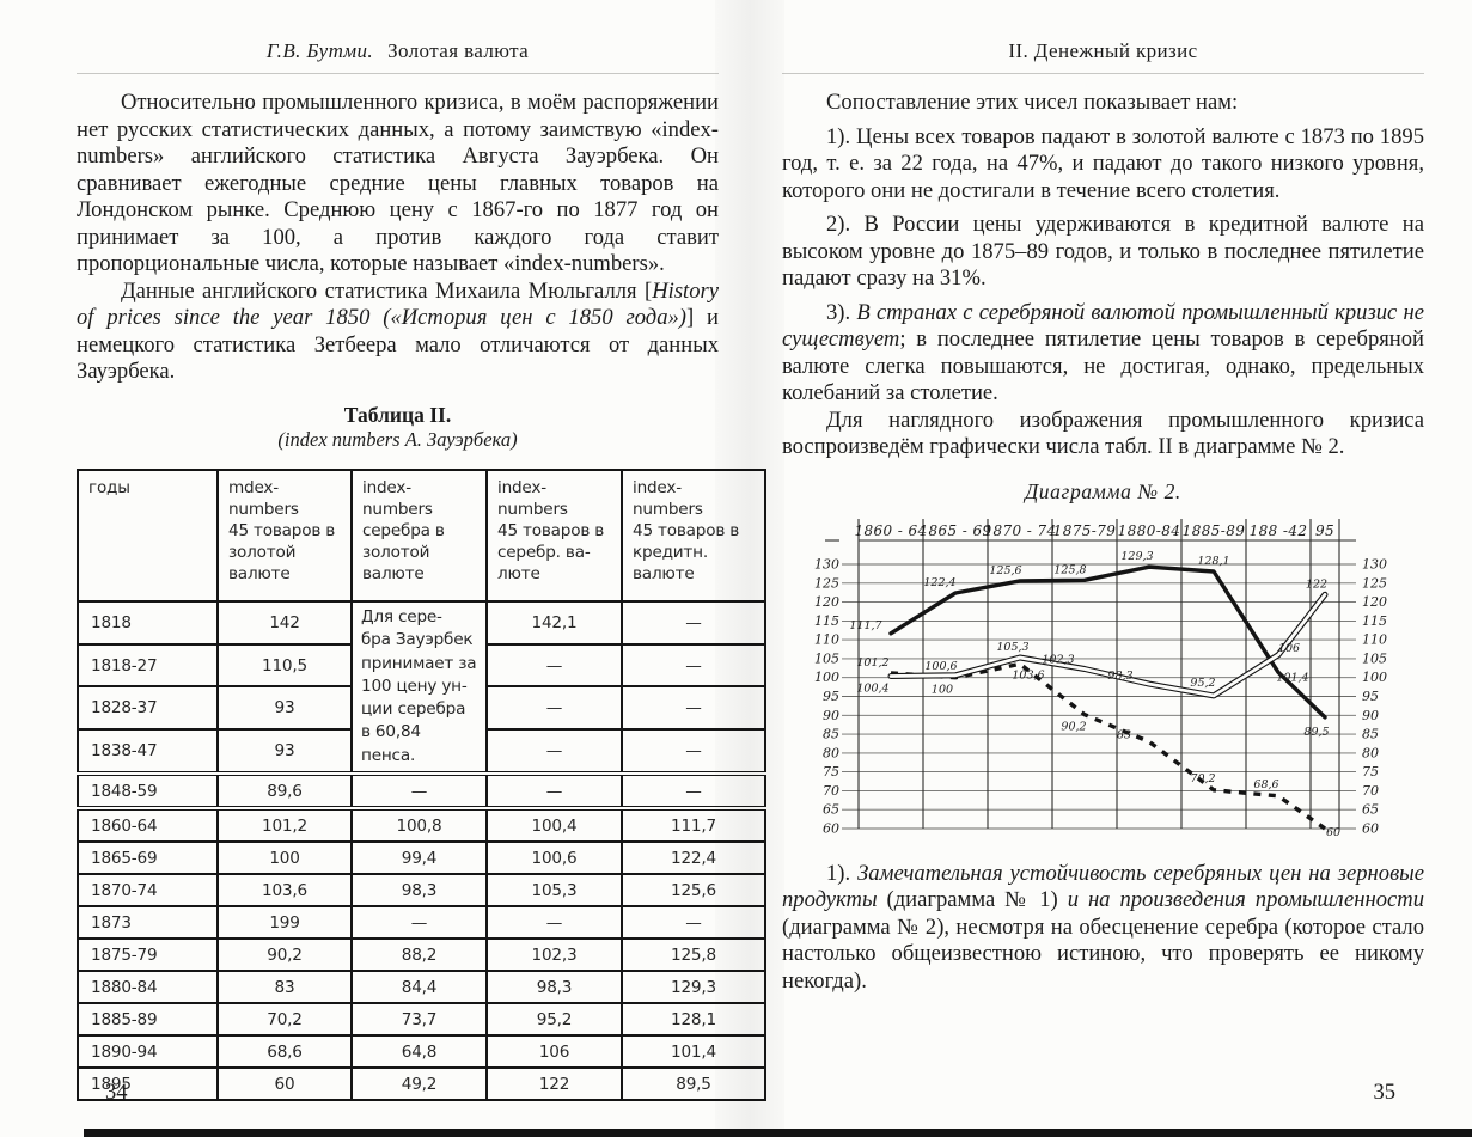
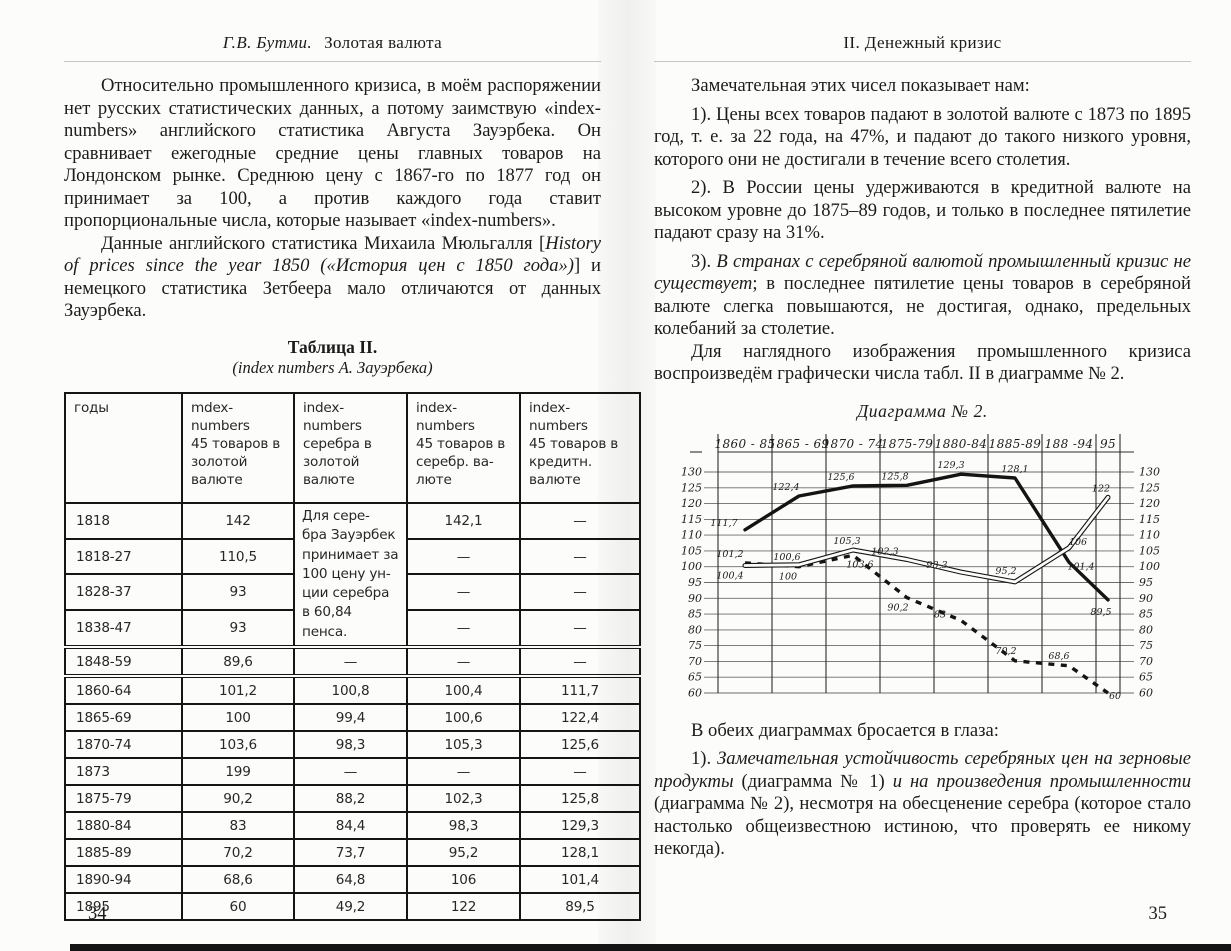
  Г.В. Бутми. Золотая валюта
  Относительно промышленного кризиса, в моём распоряжении нет русских статистических данных, а потому заимствую «indexnumbers» английского статистика Августа Зауэрбека. Он сравнивает ежегодные средние цены главных товаров на Лондонском рынке. Среднюю цену с 1867-го по 1877 год он принимает за 100, а против каждого года ставит пропорциональные числа, которые называет «index-numbers».
  Данные английского статистика Михаила Мюльгалля [History of prices since the year 1850 («История цен с 1850 года»)] и немецкого статистика Зетбеера мало отличаются от данных Зауэрбека.
  Таблица II.
  (index numbers А. Зауэрбека)
  годы	mdex- numbers 45 товаров в золотой валюте	index- numbers серебра в золотой валюте	index- numbers 45 товаров в серебр. ва- люте	index- numbers 45 товаро кредитн. валюте
  1818	142	Для сере- бра Зауэрбек принимает за 100 цену ун- ции серебра в 60,84 пенса.	142,1	—
  1818-27	110,5	—	—
  1828-37	93	—	—
  1838-47	93	—	—
  1848-59	89,6	—	—	—
  1860-64	101,2	100,8	100,4	111,7
  1865-69	100	99,4	100,6	122,4
  1870-74	103,6	98,3	105,3	125,6
  1873	199	—	—	—
  1875-79	90,2	88,2	102,3	125,8
  1880-84	83	84,4	98,3	129,3
  1885-89	70,2	73,7	95,2	128,1
  1890-94	68,6	64,8	106	101,4
  1895	60	49,2	122	89,5
  34
  II. Денежный кризис
- Сопоставление этих чисел показывает нам:
+ Замечательная этих чисел показывает нам:
  1). Цены всех товаров падают в золотой валюте с 1873 по 1895 год, т. е. за 22 года, на 47%, и падают до такого низкого уровня, которого они не достигали в течение всего столетия.
  2). В России цены удерживаются в кредитной валюте на высоком уровне до 1875–89 годов, и только в последнее пятилетие падают сразу на 31%.
  3). В странах с серебряной валютой промышленный кризис не существует; в последнее пятилетие цены товаров в серебряной валюте слегка повышаются, не достигая, однако, предельных колебаний за столетие.
  Для наглядного изображения промышленного кризиса воспроизведём графически числа табл. II в диаграмме № 2.
  Диаграмма № 2.
  130
  130
  125
  125
  120
  120
  115
  115
  110
  110
  105
  105
  100
  100
  95
  95
  90
  90
  85
  85
  80
  80
  75
  75
  70
  70
  65
  65
  60
  60
- 1860 - 64
+ 1860 - 85
  1865 - 69
  1870 - 74
  1875-79
  1880-84
  1885-89
- 188 -42
+ 188 -94
  95
  111,7
  122,4
  125,6
  125,8
  129,3
  128,1
  101,4
  89,5
  100,4
  100,6
  105,3
  102,3
  98,3
  95,2
  106
  122
  101,2
  100
  103,6
  90,2
  83
  70,2
  68,6
  60
+ В обеих диаграммах бросается в глаза:
  1). Замечательная устойчивость серебряных цен на зерновые продукты (диаграмма № 1) и на произведения промышленности (диаграмма № 2), несмотря на обесценение серебра (которое стало настолько общеизвестною истиною, что проверять ее никому некогда).
  35
